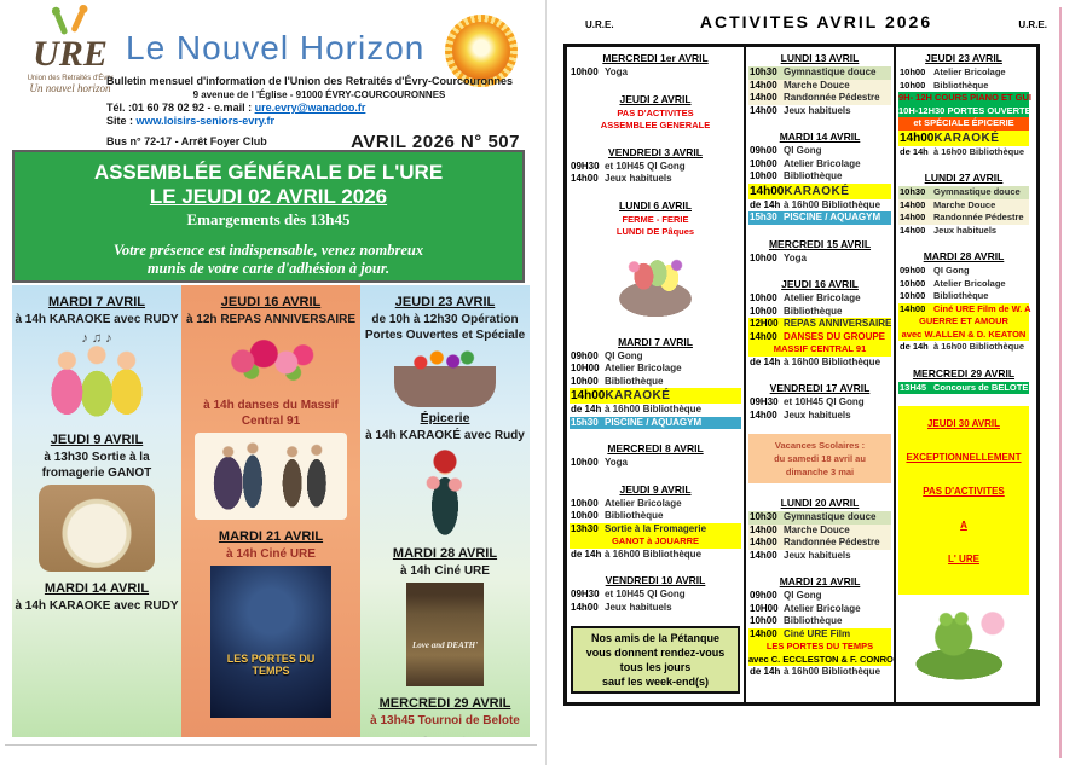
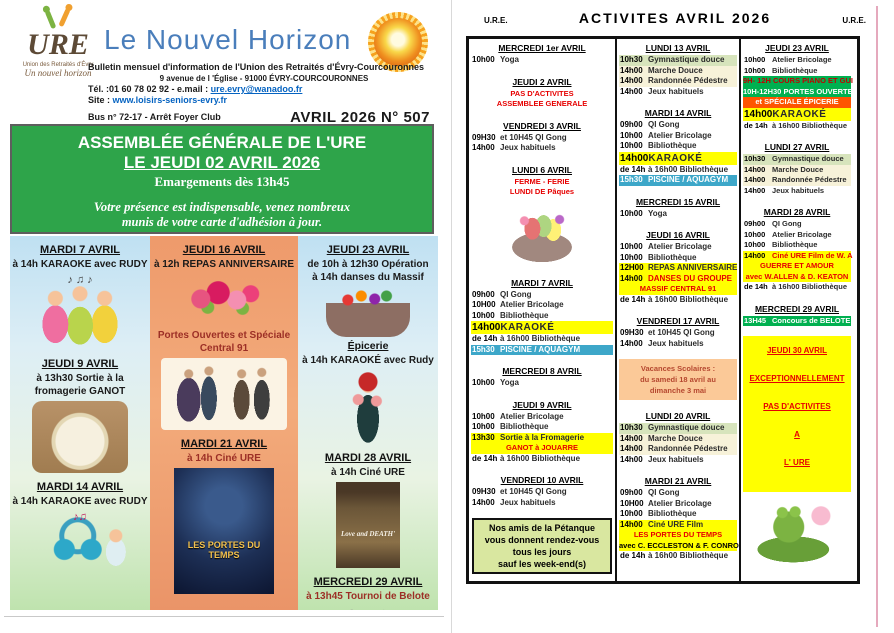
  URE
  Un nouvel horizon
  Le Nouvel Horizon
  Bulletin mensuel d'information de l'Union des Retraités d'Évry-Courcouronnes
  9 avenue de l 'Église - 91000 ÉVRY-COURCOURONNES
  Tél. :01 60 78 02 92 - e.mail : ure.evry@wanadoo.fr
  Site : www.loisirs-seniors-evry.fr
  Bus n° 72-17 - Arrêt Foyer Club
  AVRIL 2026 N° 507
  ASSEMBLÉE GÉNÉRALE DE L'URE
  LE JEUDI 02 AVRIL 2026
  Emargements dès 13h45
  Votre présence est indispensable, venez nombreux
  munis de votre carte d'adhésion à jour.
  MARDI 7 AVRIL
  à 14h KARAOKE avec RUDY
  ♪ ♫ ♪
  JEUDI 9 AVRIL
  à 13h30 Sortie à la
  fromagerie GANOT
  MARDI 14 AVRIL
  à 14h KARAOKE avec RUDY
+ ♪♫
  JEUDI 16 AVRIL
  à 12h REPAS ANNIVERSAIRE
- à 14h danses du Massif
+ Portes Ouvertes et Spéciale
  Central 91
  MARDI 21 AVRIL
  à 14h Ciné URE
  LES PORTES DU TEMPS
  JEUDI 23 AVRIL
  de 10h à 12h30 Opération
- Portes Ouvertes et Spéciale
+ à 14h danses du Massif
  Épicerie
  à 14h KARAOKÉ avec Rudy
  MARDI 28 AVRIL
  à 14h Ciné URE
  Love and DEATH'
  MERCREDI 29 AVRIL
  à 13h45 Tournoi de Belote
  U.R.E.
  ACTIVITES AVRIL 2026
  U.R.E.
  MERCREDI 1er AVRIL
  10h00
  Yoga
  JEUDI 2 AVRIL
  PAS D'ACTIVITES
  ASSEMBLEE GENERALE
  VENDREDI 3 AVRIL
  09H30
  et 10H45 QI Gong
  14h00
  Jeux habituels
  LUNDI 6 AVRIL
  FERME - FERIE
  LUNDI DE Pâques
  MARDI 7 AVRIL
  09h00
  QI Gong
  10H00
  Atelier Bricolage
  10h00
  Bibliothèque
  14h00
  KARAOKÉ
  de 14h
  à 16h00 Bibliothèque
  15h30
  PISCINE / AQUAGYM
  MERCREDI 8 AVRIL
  10h00
  Yoga
  JEUDI 9 AVRIL
  10h00
  Atelier Bricolage
  10h00
  Bibliothèque
  13h30
  Sortie à la Fromagerie
  GANOT à JOUARRE
  de 14h
  à 16h00 Bibliothèque
  VENDREDI 10 AVRIL
  09H30
  et 10H45 QI Gong
  14h00
  Jeux habituels
  Nos amis de la Pétanque
  vous donnent rendez-vous
  tous les jours
  sauf les week-end(s)
  LUNDI 13 AVRIL
  10h30
  Gymnastique douce
  14h00
  Marche Douce
  14h00
  Randonnée Pédestre
  14h00
  Jeux habituels
  MARDI 14 AVRIL
  09h00
  QI Gong
  10h00
  Atelier Bricolage
  10h00
  Bibliothèque
  14h00
  KARAOKÉ
  de 14h
  à 16h00 Bibliothèque
  15h30
  PISCINE / AQUAGYM
  MERCREDI 15 AVRIL
  10h00
  Yoga
  JEUDI 16 AVRIL
  10h00
  Atelier Bricolage
  10h00
  Bibliothèque
  12H00
  REPAS ANNIVERSAIRE
  14h00
  DANSES DU GROUPE
  MASSIF CENTRAL 91
  de 14h
  à 16h00 Bibliothèque
  VENDREDI 17 AVRIL
  09H30
  et 10H45 QI Gong
  14h00
  Jeux habituels
  Vacances Scolaires :
  du samedi 18 avril au
  dimanche 3 mai
  LUNDI 20 AVRIL
  10h30
  Gymnastique douce
  14h00
  Marche Douce
  14h00
  Randonnée Pédestre
  14h00
  Jeux habituels
  MARDI 21 AVRIL
  09h00
  QI Gong
  10H00
  Atelier Bricolage
  10h00
  Bibliothèque
  14h00
  Ciné URE Film
  LES PORTES DU TEMPS
  avec C. ECCLESTON & F. CONRO
  de 14h
  à 16h00 Bibliothèque
  JEUDI 23 AVRIL
  10h00
  Atelier Bricolage
  10h00
  Bibliothèque
  9H- 12H COURS PIANO ET GUI
  10H-12H30 PORTES OUVERTE
  et SPÉCIALE ÉPICERIE
  14h00
  KARAOKÉ
  de 14h
  à 16h00 Bibliothèque
  LUNDI 27 AVRIL
  10h30
  Gymnastique douce
  14h00
  Marche Douce
  14h00
  Randonnée Pédestre
  14h00
  Jeux habituels
  MARDI 28 AVRIL
  09h00
  QI Gong
  10h00
  Atelier Bricolage
  10h00
  Bibliothèque
  14h00
  Ciné URE Film de W. A
  GUERRE ET AMOUR
  avec W.ALLEN & D. KEATON
  de 14h
  à 16h00 Bibliothèque
  MERCREDI 29 AVRIL
  13H45
  Concours de BELOTE
  JEUDI 30 AVRIL
  EXCEPTIONNELLEMENT
  PAS D'ACTIVITES
  A
  L' URE
